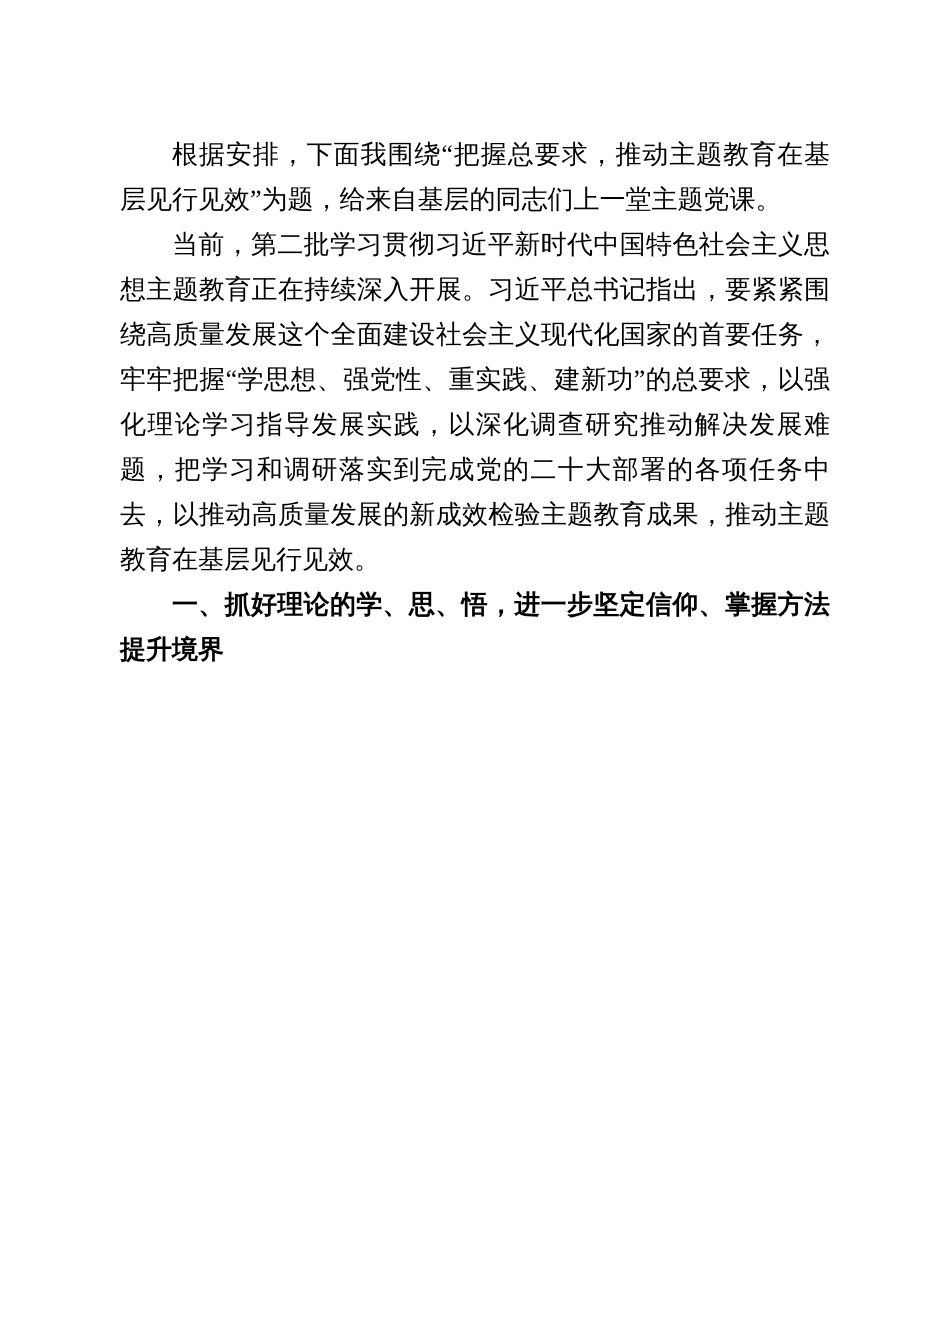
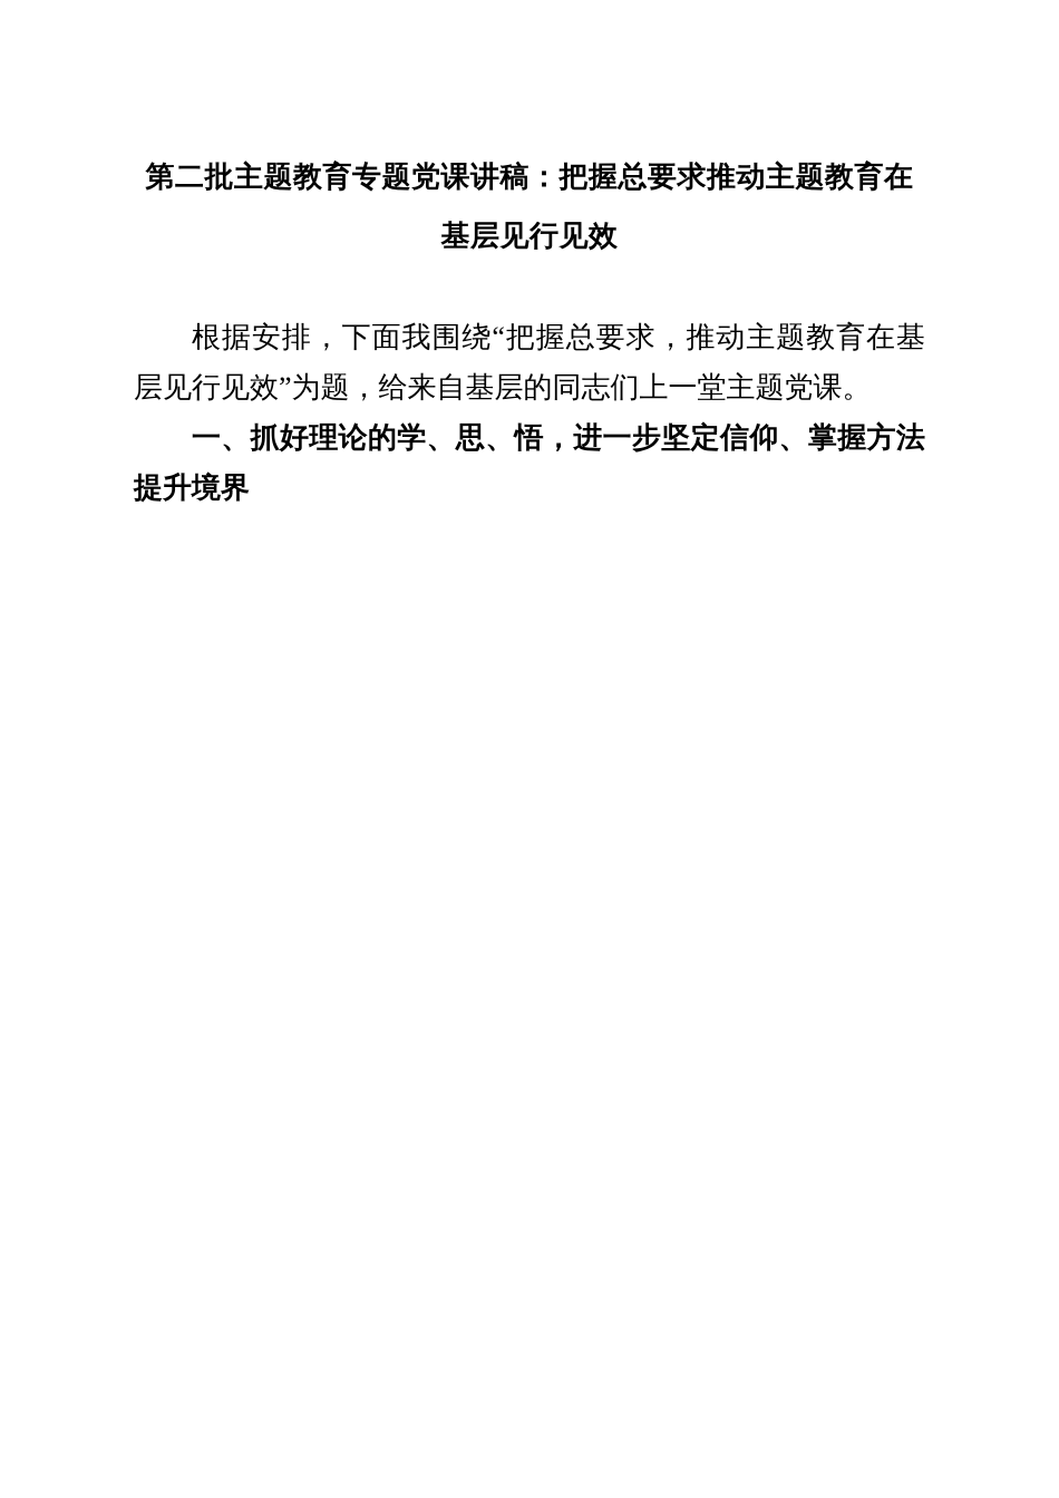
+ 第二批主题教育专题党课讲稿：把握总要求推动主题教育在基层见行见效
  根据安排，下面我围绕“把握总要求，推动主题教育在基层见行见效”为题，给来自基层的同志们上一堂主题党课。
- 当前，第二批学习贯彻习近平新时代中国特色社会主义思想主题教育正在持续深入开展。习近平总书记指出，要紧紧围绕高质量发展这个全面建设社会主义现代化国家的首要任务，牢牢把握“学思想、强党性、重实践、建新功”的总要求，以强化理论学习指导发展实践，以深化调查研究推动解决发展难题，把学习和调研落实到完成党的二十大部署的各项任务中去，以推动高质量发展的新成效检验主题教育成果，推动主题教育在基层见行见效。
  一、抓好理论的学、思、悟，进一步坚定信仰、掌握方法提升境界
